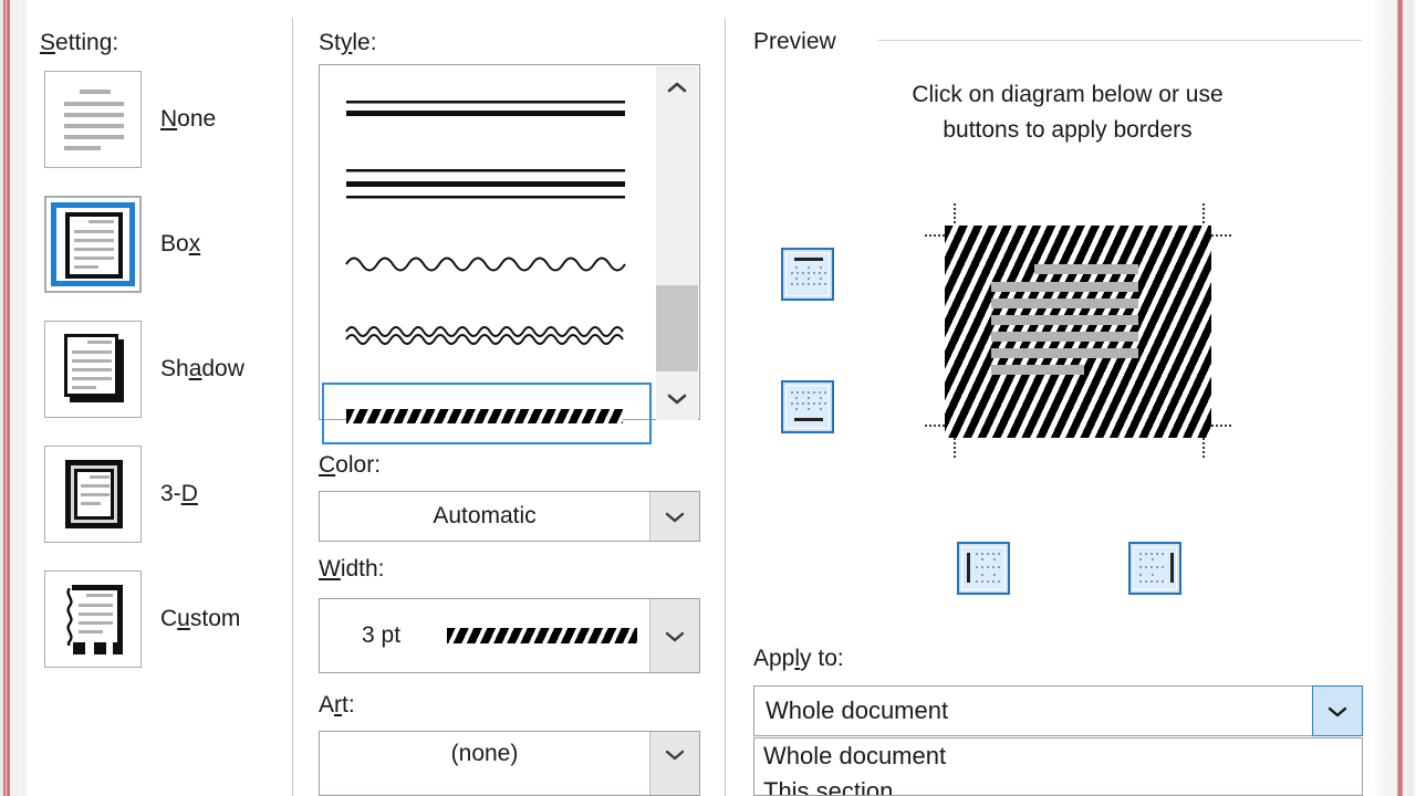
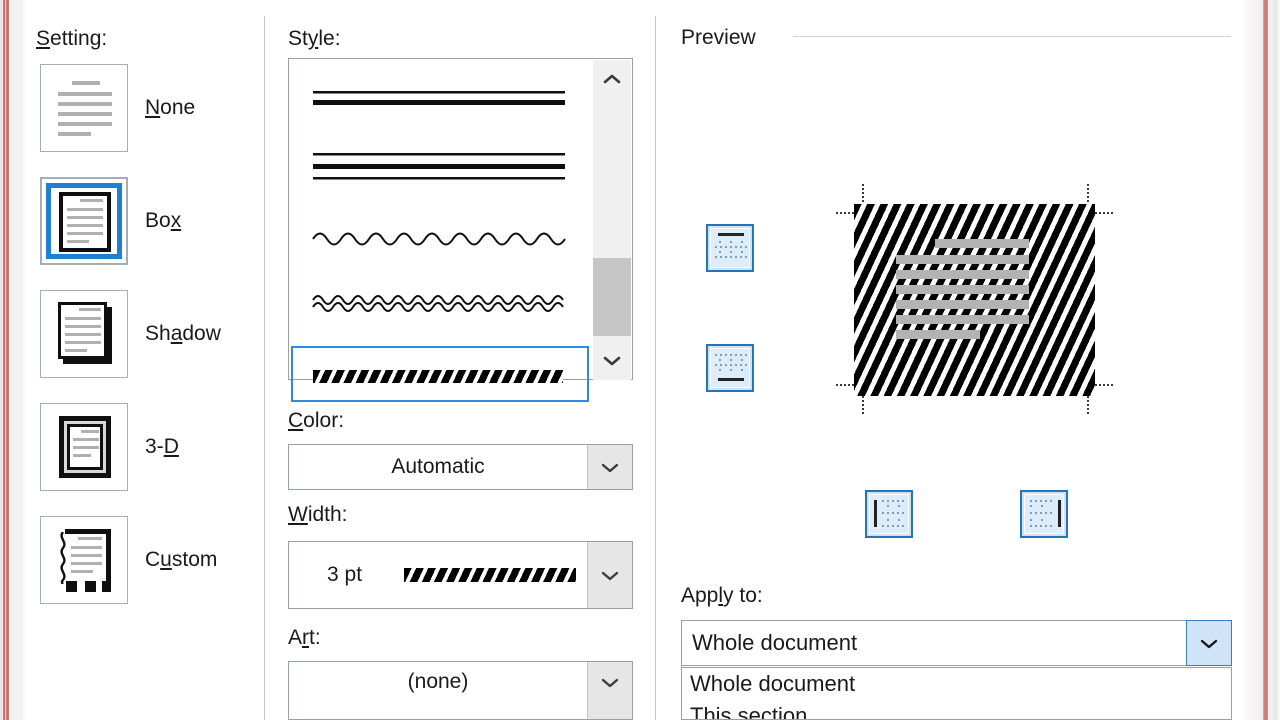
  Setting:
  None
  Box
  Shadow
  3-D
  Custom
  Style:
  Color:
  Automatic
  Width:
  3 pt
  Art:
  (none)
  Preview
- Click on diagram below or use
- buttons to apply borders
  Apply to:
  Whole document
  Whole document
  This section
